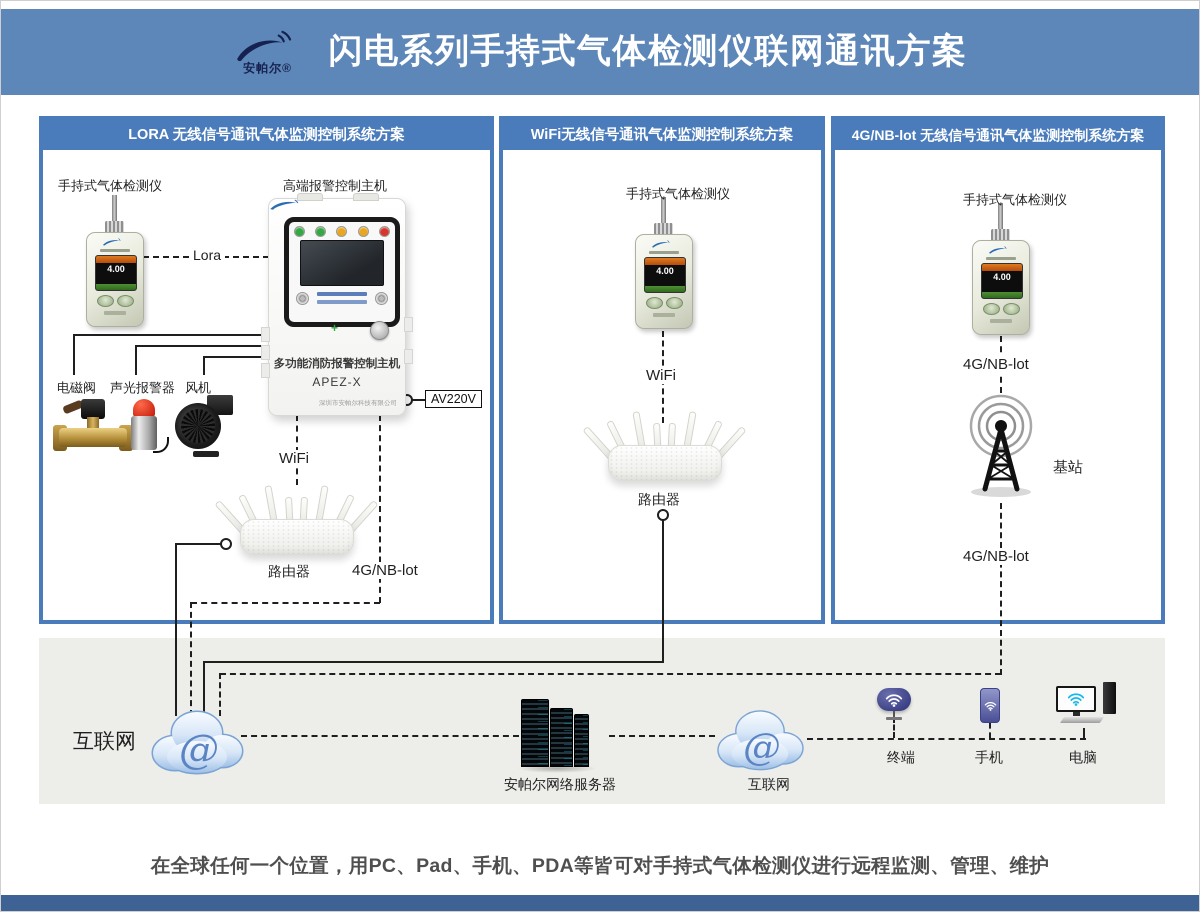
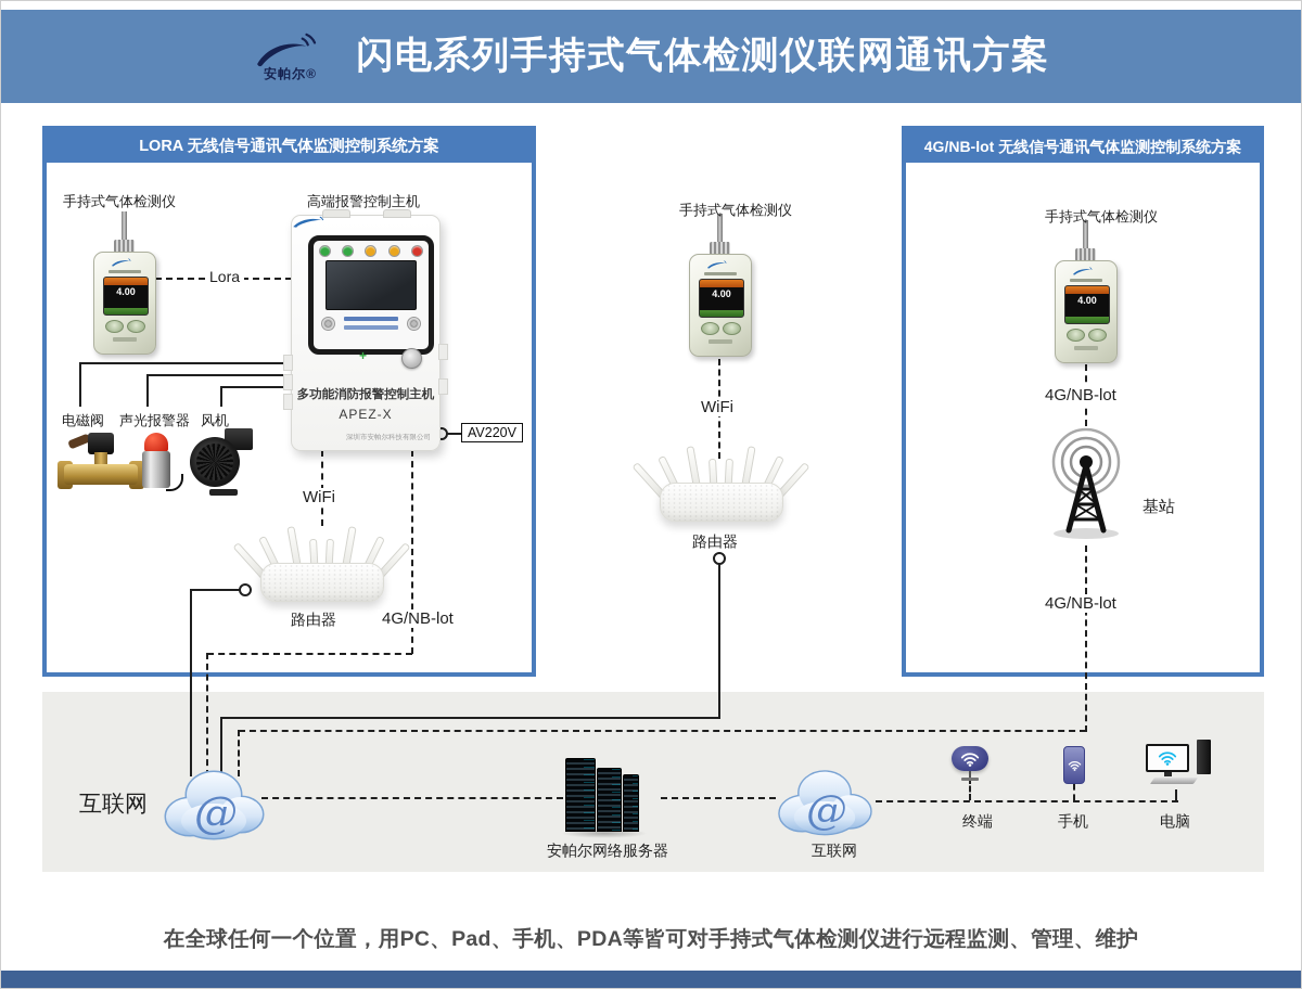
  安帕尔®
  闪电系列手持式气体检测仪联网通讯方案
  LORA 无线信号通讯气体监测控制系统方案
- WiFi无线信号通讯气体监测控制系统方案
  4G/NB-lot 无线信号通讯气体监测控制系统方案
  手持式气体检测仪
  高端报警控制主机
  Lora
  电磁阀
  声光报警器
  风机
  WiFi
  路由器
  4G/NB-lot
  AV220V
  手持式气体检测仪
  WiFi
  路由器
  手持式气体检测仪
  4G/NB-lot
  基站
  4G/NB-lot
  互联网
  安帕尔网络服务器
  互联网
  终端
  手机
  电脑
  4.00
  4.00
  4.00
  +
  多功能消防报警控制主机
  APEZ-X
  @
  @
  在全球任何一个位置，用PC、Pad、手机、PDA等皆可对手持式气体检测仪进行远程监测、管理、维护
